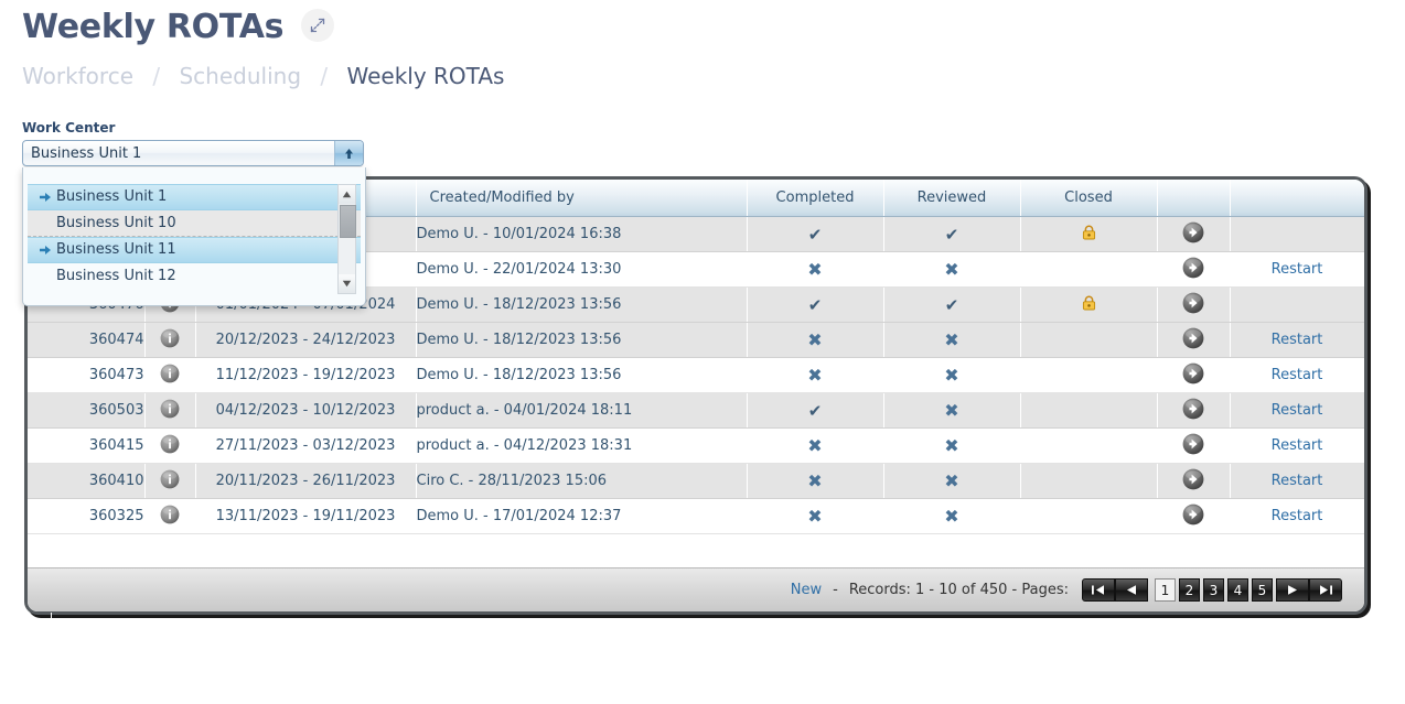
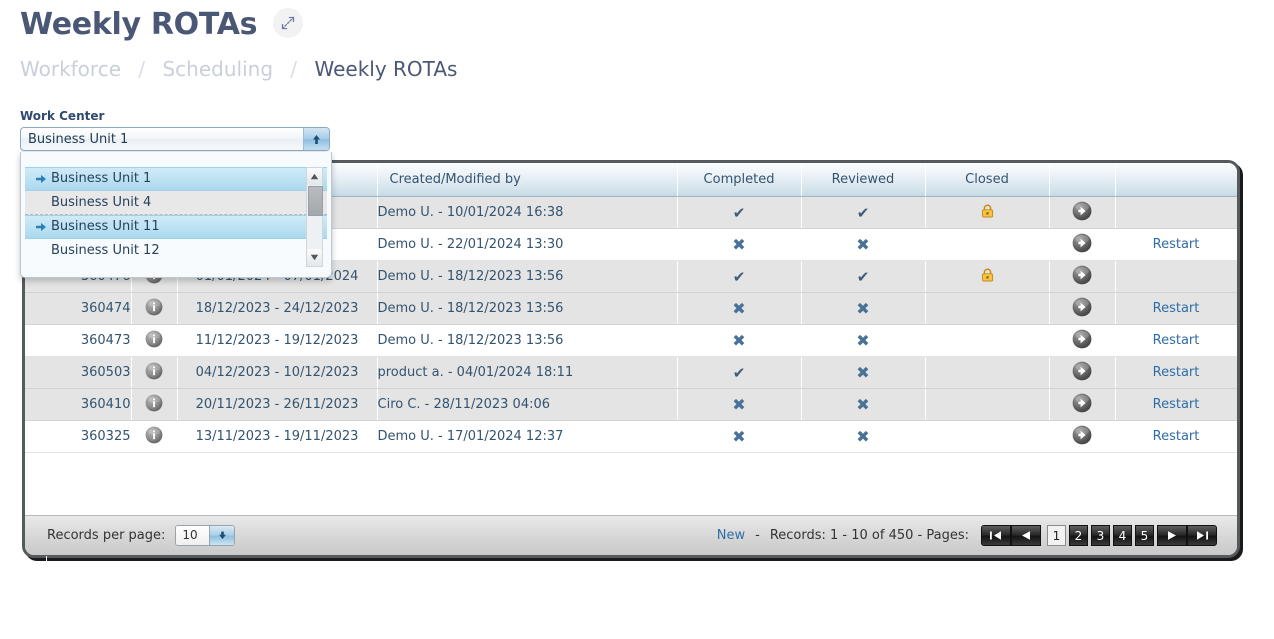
  Weekly ROTAs
  Workforce / Scheduling / Weekly ROTAs
  Work Center
  Business Unit 1
  Business Unit 1
- Business Unit 10
+ Business Unit 4
  Business Unit 11
  Business Unit 12
  			Created/Modified by	Completed	Reviewed	Closed
  			Demo U. - 10/01/2024 16:38	✔	✔
  			Demo U. - 22/01/2024 13:30	✖	✖			Restart
- 360474		20/12/2023 - 24/12/2023	Demo U. - 18/12/2023 13:56	✖	✖			Restart
+ 360474		18/12/2023 - 24/12/2023	Demo U. - 18/12/2023 13:56	✖	✖			Restart
  360473		11/12/2023 - 19/12/2023	Demo U. - 18/12/2023 13:56	✖	✖			Restart
  360503		04/12/2023 - 10/12/2023	product a. - 04/01/2024 18:11	✔	✖			Restart
- 360415		27/11/2023 - 03/12/2023	product a. - 04/12/2023 18:31	✖	✖			Restart
- 360410		20/11/2023 - 26/11/2023	Ciro C. - 28/11/2023 15:06	✖	✖			Restart
+ 360410		20/11/2023 - 26/11/2023	Ciro C. - 28/11/2023 04:06	✖	✖			Restart
  360325		13/11/2023 - 19/11/2023	Demo U. - 17/01/2024 12:37	✖	✖			Restart
+ Records per page:
+ 10
  New
  -
  Records: 1 - 10 of 450 - Pages:
  1
  2
  3
  4
  5
